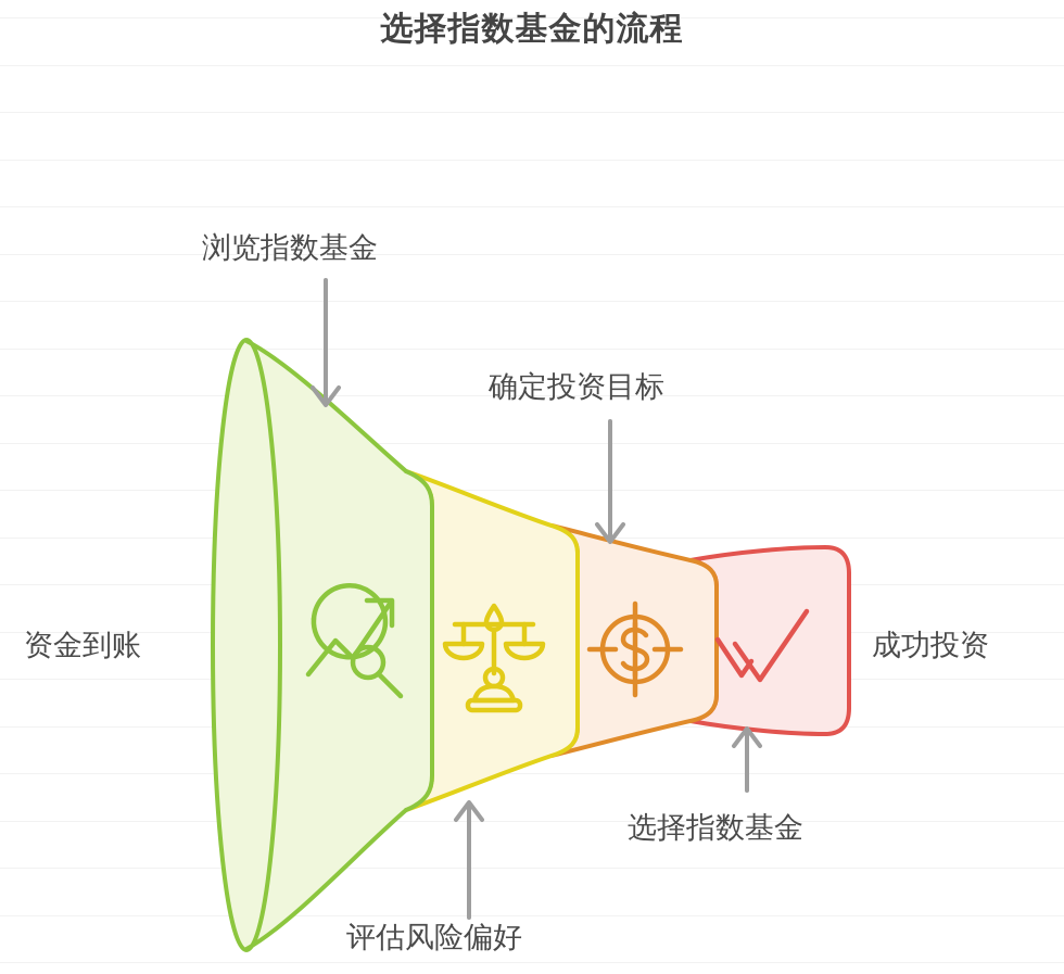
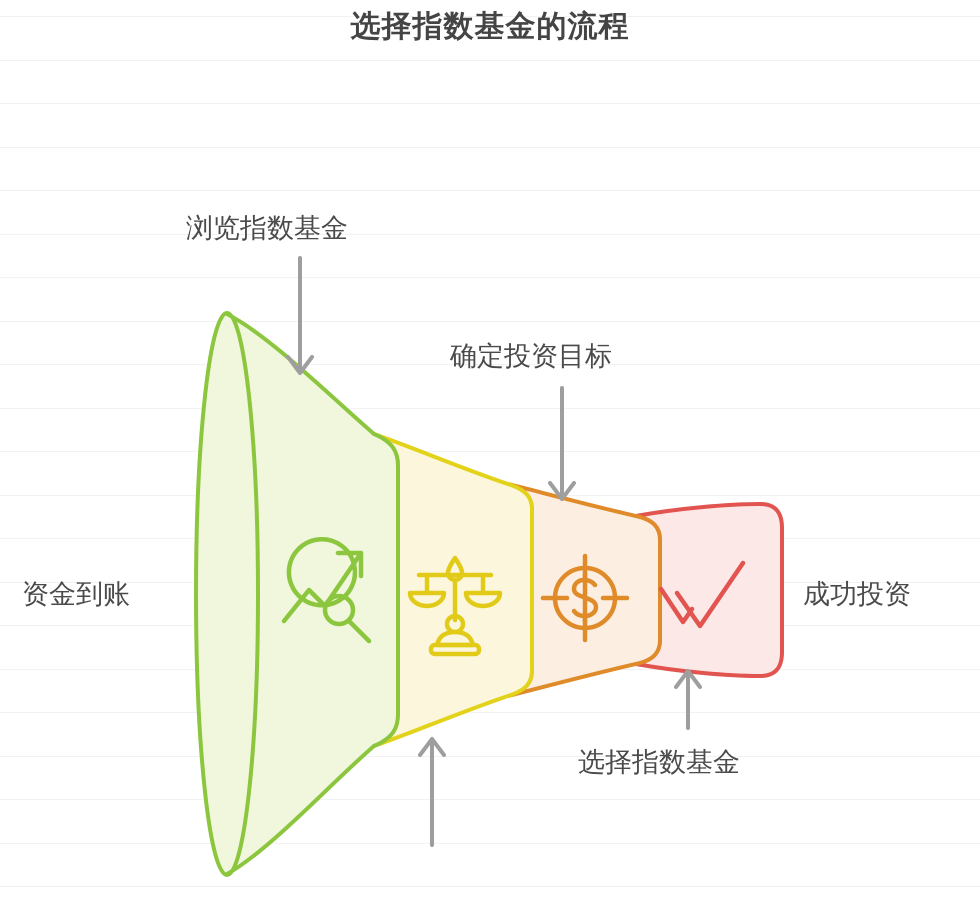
  选择指数基金的流程
  浏览指数基金
  确定投资目标
- 评估风险偏好
  选择指数基金
  资金到账
  成功投资
